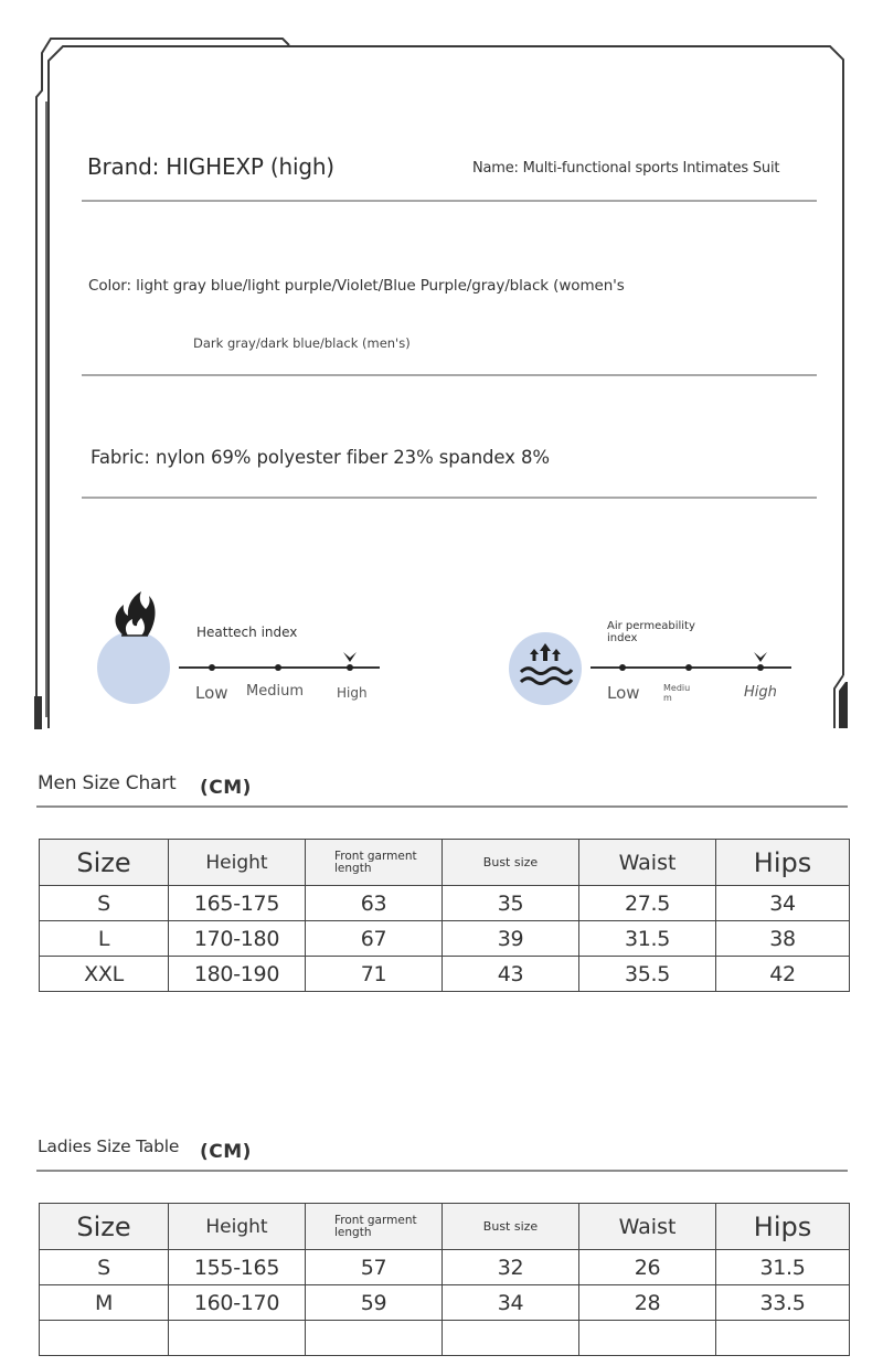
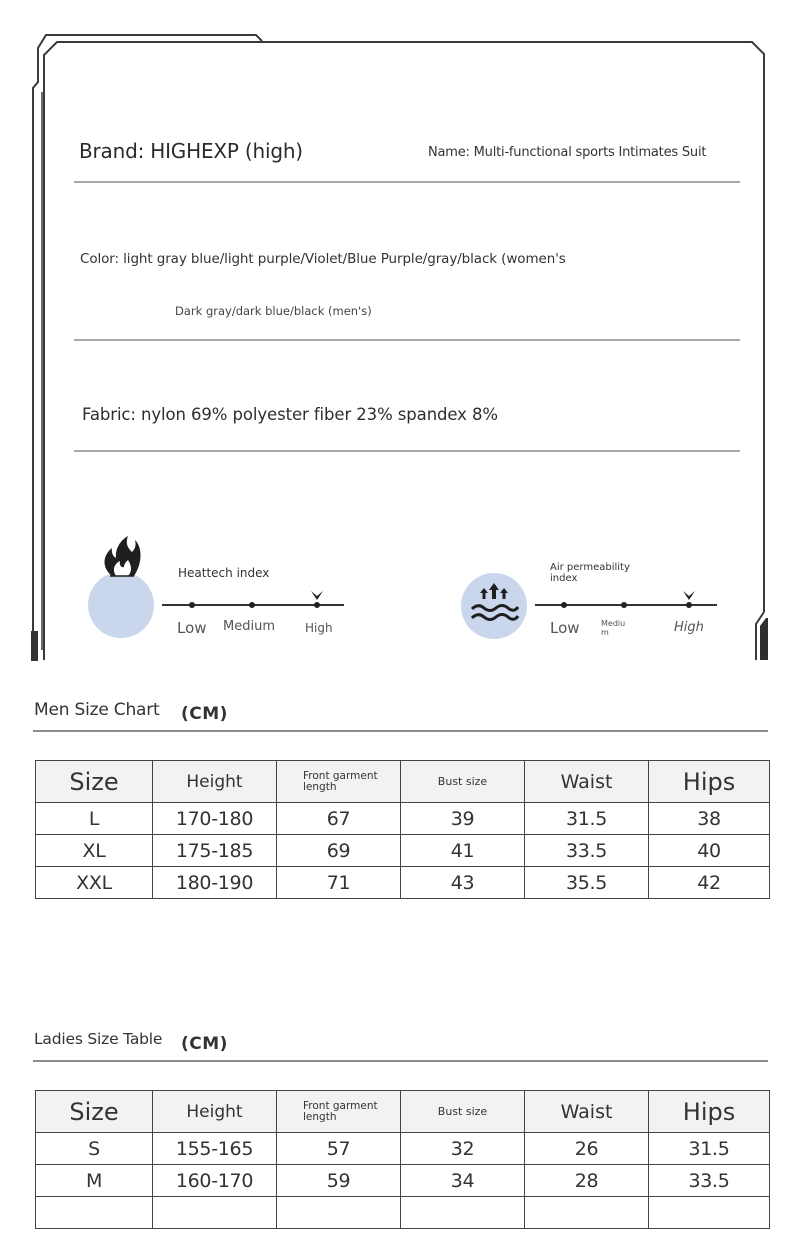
  Brand: HIGHEXP (high)
  Name: Multi-functional sports Intimates Suit
  Color: light gray blue/light purple/Violet/Blue Purple/gray/black (women's
  Dark gray/dark blue/black (men's)
  Fabric: nylon 69% polyester fiber 23% spandex 8%
  Heattech index
  Low
  Medium
  High
  Air permeability
  index
  Low
  Mediu
  m
  High
  Men Size Chart
  (CM)
  Size	Height	Front garment length	Bust size	Waist	Hips
- S	165-175	63	35	27.5	34
  L	170-180	67	39	31.5	38
+ XL	175-185	69	41	33.5	40
  XXL	180-190	71	43	35.5	42
  Ladies Size Table
  (CM)
  Size	Height	Front garment length	Bust size	Waist	Hips
  S	155-165	57	32	26	31.5
  M	160-170	59	34	28	33.5
